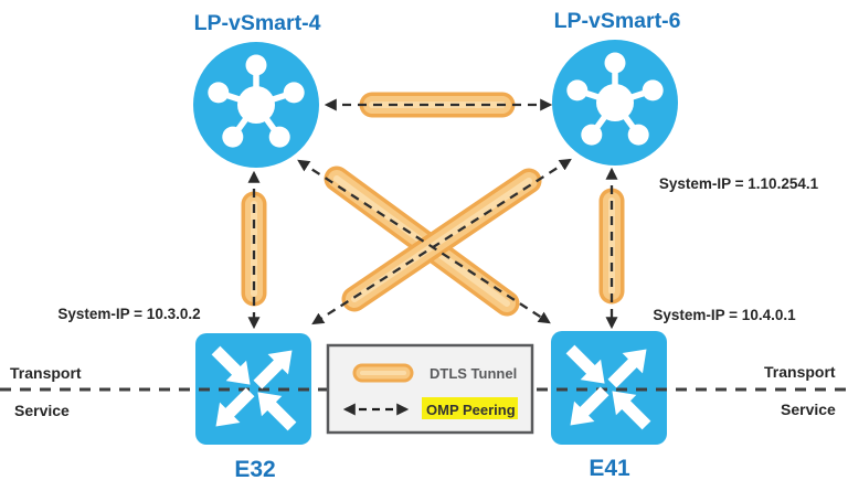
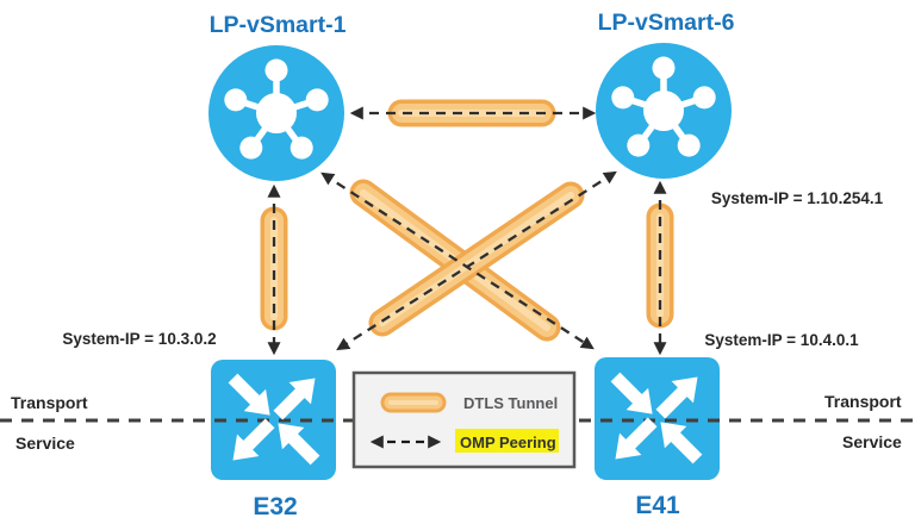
  DTLS Tunnel
  OMP Peering
- LP-vSmart-4
+ LP-vSmart-1
  LP-vSmart-6
  System-IP = 1.10.254.1
  System-IP = 10.3.0.2
  System-IP = 10.4.0.1
  Transport
  Service
  Transport
  Service
  E32
  E41
